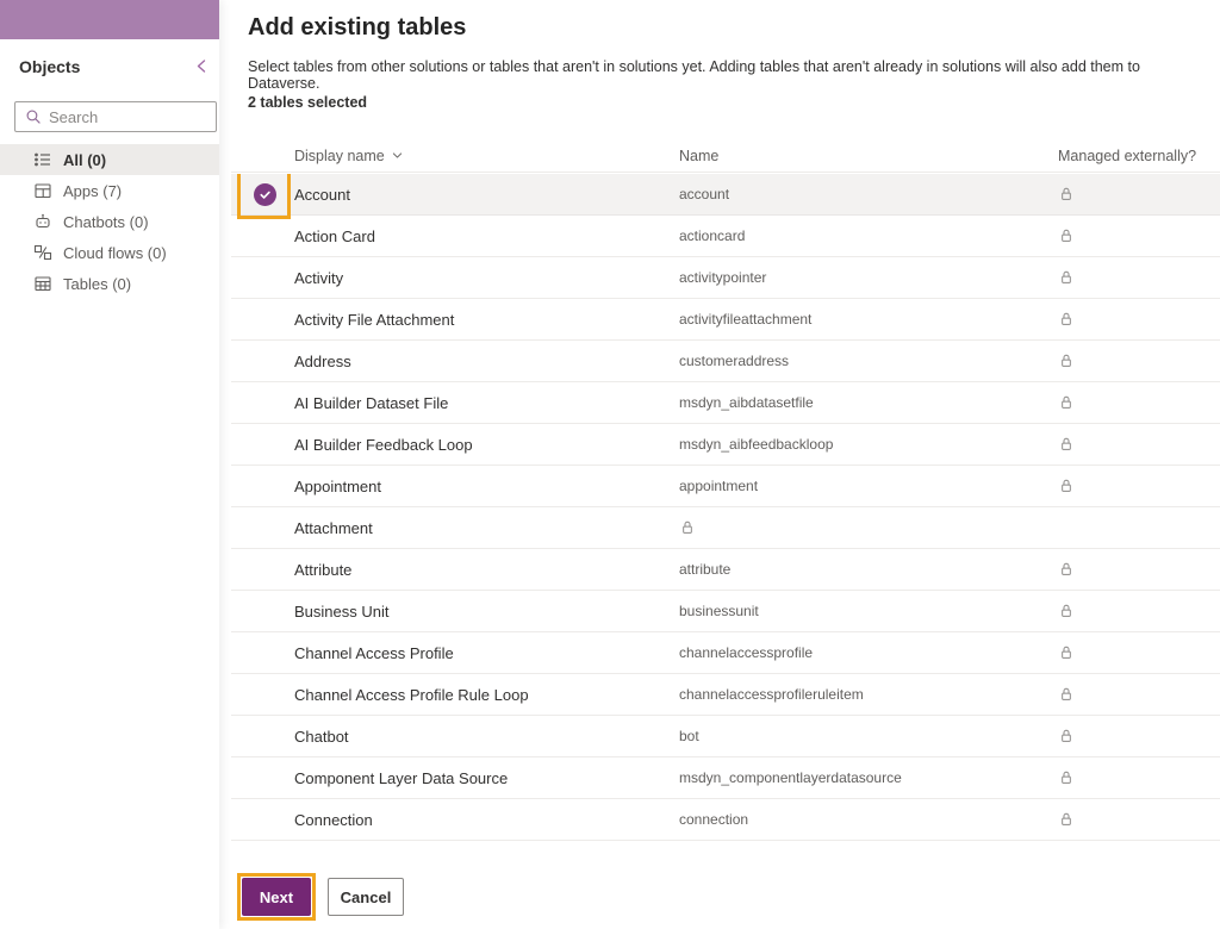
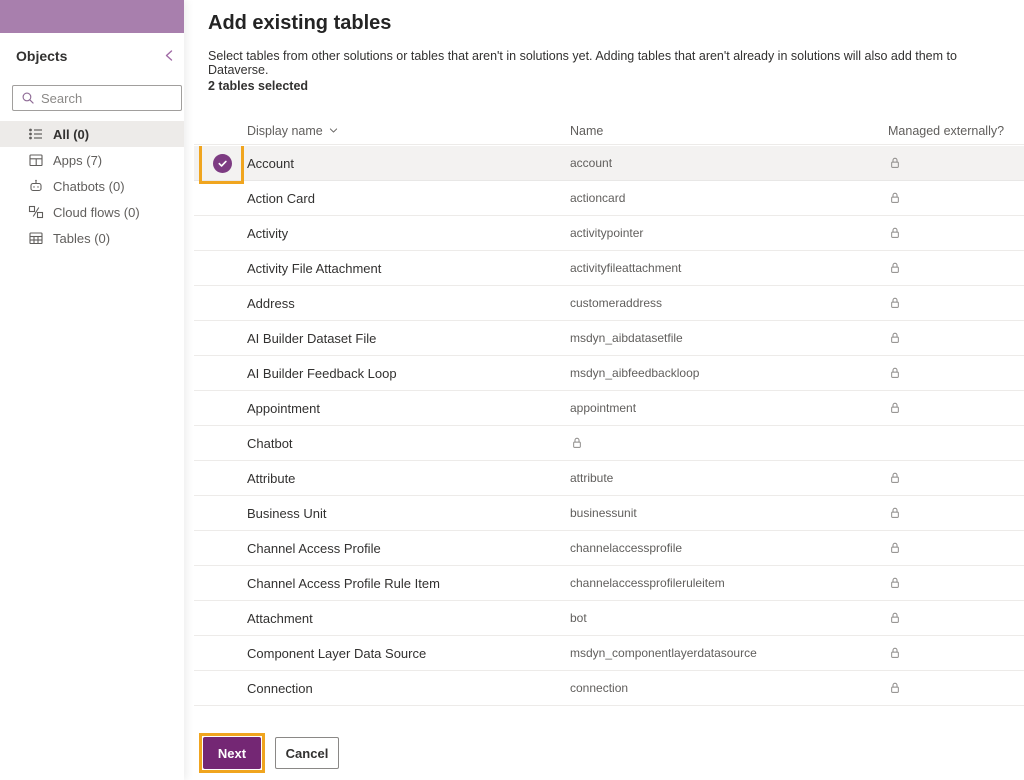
  Objects
  Search
  All (0)
  Apps (7)
  Chatbots (0)
  Cloud flows (0)
  Tables (0)
  Add existing tables
  Select tables from other solutions or tables that aren't in solutions yet. Adding tables that aren't already in solutions will also add them to Dataverse.
  2 tables selected
  Display name
  Name
  Managed externally?
  Account
  account
  Action Card
  actioncard
  Activity
  activitypointer
  Activity File Attachment
  activityfileattachment
  Address
  customeraddress
  AI Builder Dataset File
  msdyn_aibdatasetfile
  AI Builder Feedback Loop
  msdyn_aibfeedbackloop
  Appointment
  appointment
- Attachment
+ Chatbot
  Attribute
  attribute
  Business Unit
  businessunit
  Channel Access Profile
  channelaccessprofile
- Channel Access Profile Rule Loop
+ Channel Access Profile Rule Item
  channelaccessprofileruleitem
- Chatbot
+ Attachment
  bot
  Component Layer Data Source
  msdyn_componentlayerdatasource
  Connection
  connection
  Next
  Cancel
